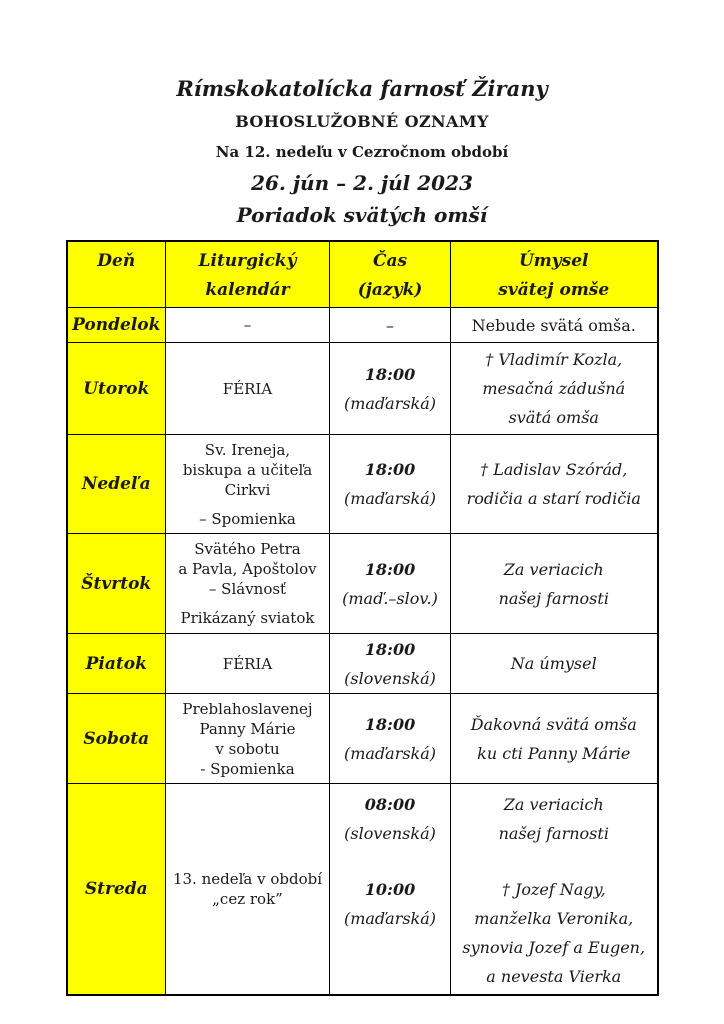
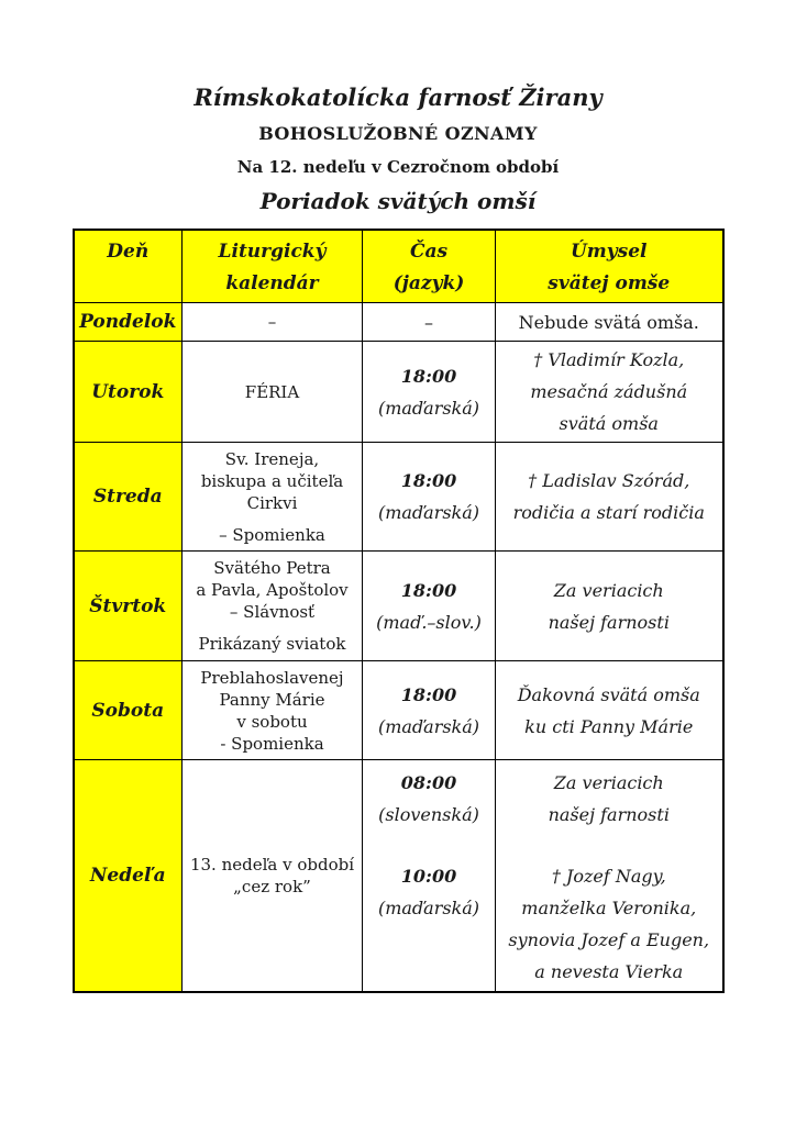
  Rímskokatolícka farnosť Žirany
  BOHOSLUŽOBNÉ OZNAMY
  Na 12. nedeľu v Cezročnom období
- 26. jún – 2. júl 2023
  Poriadok svätých omší
  Deň	Liturgický kalendár	Čas (jazyk)	Úmysel svätej omše
  Pondelok	–	–	Nebude svätá omša.
  Utorok	FÉRIA	18:00 (maďarská)	† Vladimír Kozla, mesačná zádušná svätá omša
- Nedeľa	Sv. Ireneja, biskupa a učiteľa Cirkvi – Spomienka	18:00 (maďarská)	† Ladislav Szórád, rodičia a starí rodičia
+ Streda	Sv. Ireneja, biskupa a učiteľa Cirkvi – Spomienka	18:00 (maďarská)	† Ladislav Szórád, rodičia a starí rodičia
  Štvrtok	Svätého Petra a Pavla, Apoštolov – Slávnosť Prikázaný sviatok	18:00 (maď.–slov.)	Za veriacich našej farnosti
- Piatok	FÉRIA	18:00 (slovenská)	Na úmysel
  Sobota	Preblahoslavenej Panny Márie v sobotu - Spomienka	18:00 (maďarská)	Ďakovná svätá omša ku cti Panny Márie
- Streda	13. nedeľa v období „cez rok”	08:00 (slovenská) 10:00 (maďarská)	Za veriacich našej farnosti † Jozef Nagy, manželka Veronika, synovia Jozef a Eugen, a nevesta Vierka
+ Nedeľa	13. nedeľa v období „cez rok”	08:00 (slovenská) 10:00 (maďarská)	Za veriacich našej farnosti † Jozef Nagy, manželka Veronika, synovia Jozef a Eugen, a nevesta Vierka
